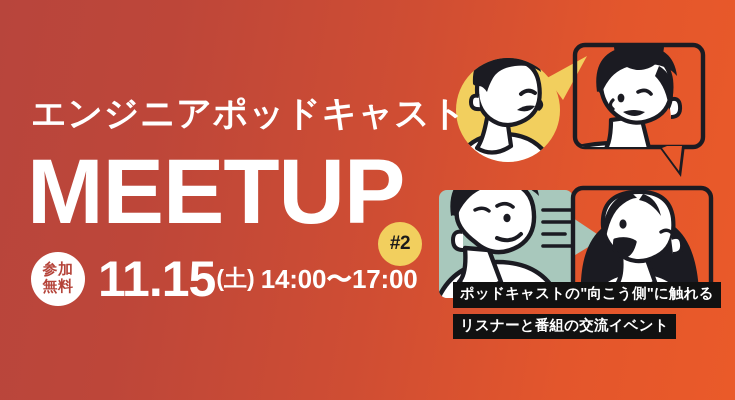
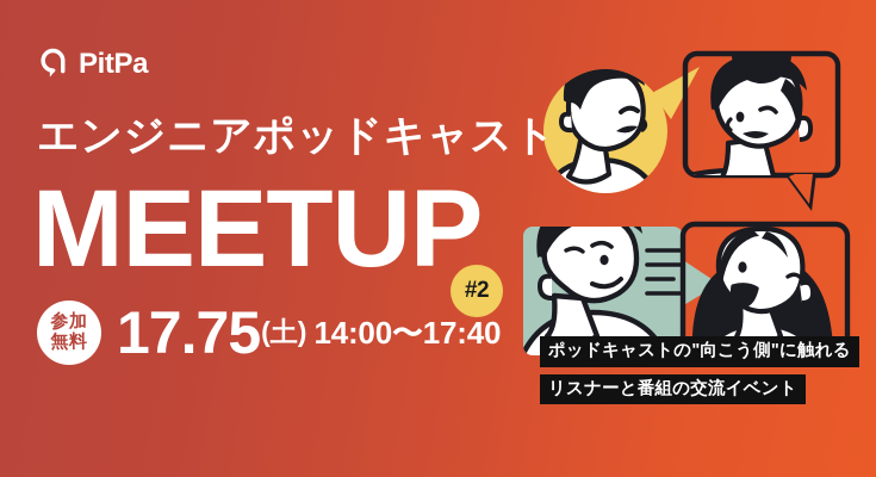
+ PitPa
  エンジニアポッドキャスト
  MEETUP
  #2
  参加
  無料
- 11.15
+ 17.75
  (土)
- 14:00〜17:00
+ 14:00〜17:40
  ポッドキャストの"向こう側"に触れる
  リスナーと番組の交流イベント
